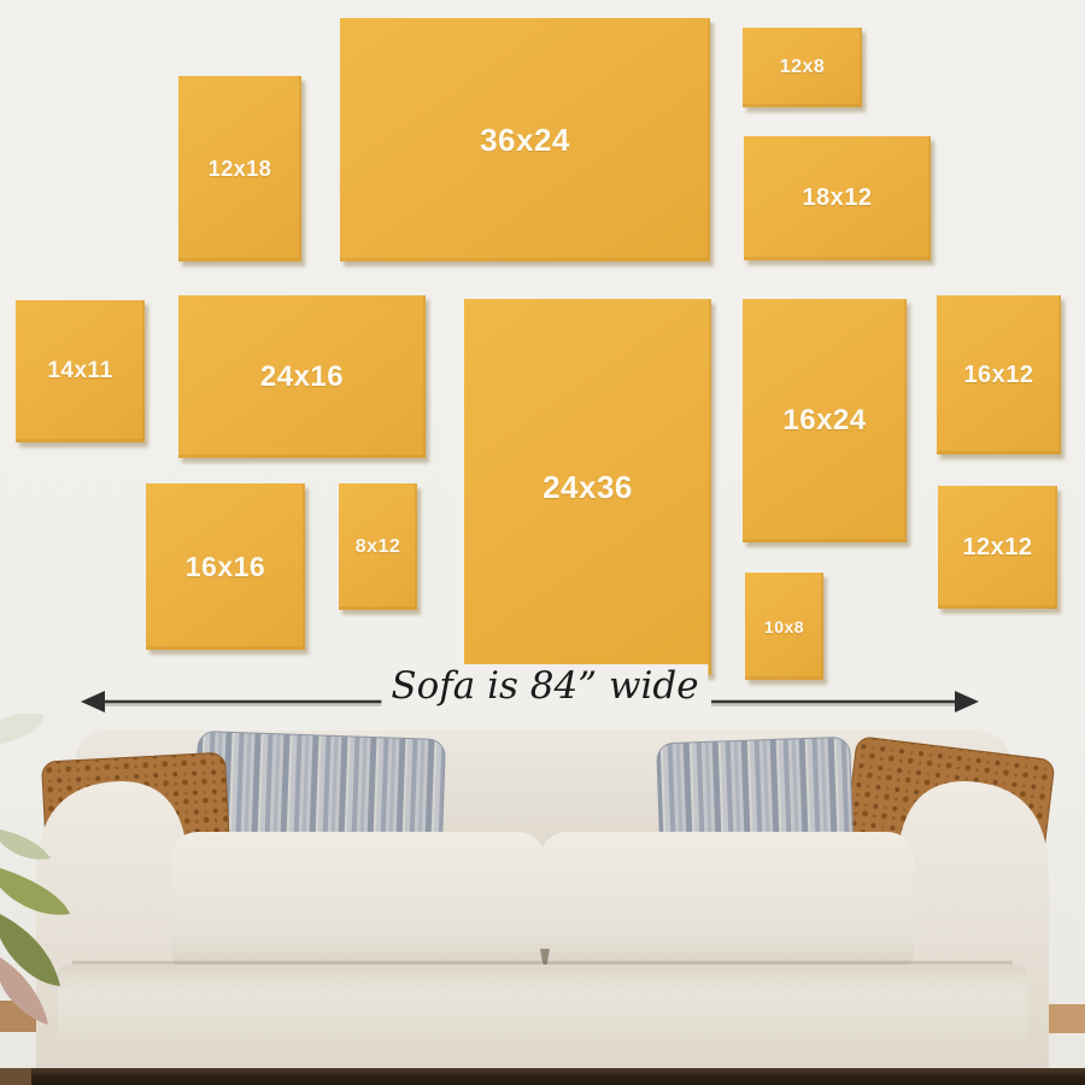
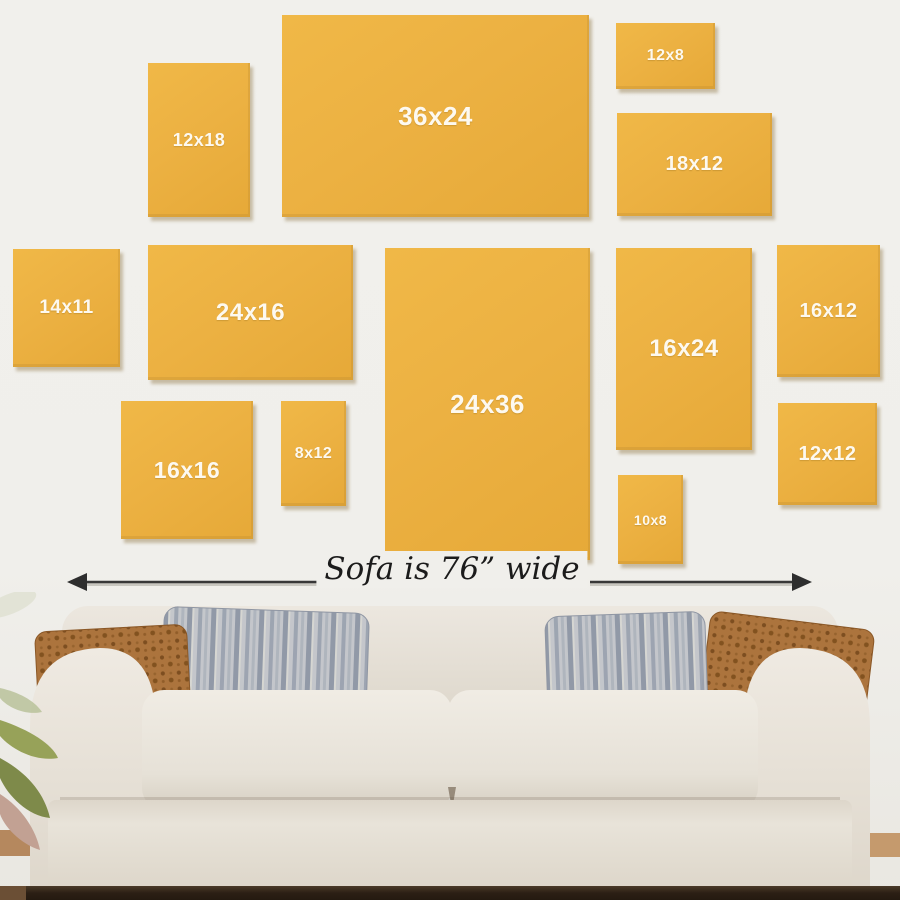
  12x18
  36x24
  12x8
  18x12
  14x11
  24x16
  16x16
  8x12
  24x36
  16x24
  16x12
  12x12
  10x8
- Sofa is 84” wide
+ Sofa is 76” wide
